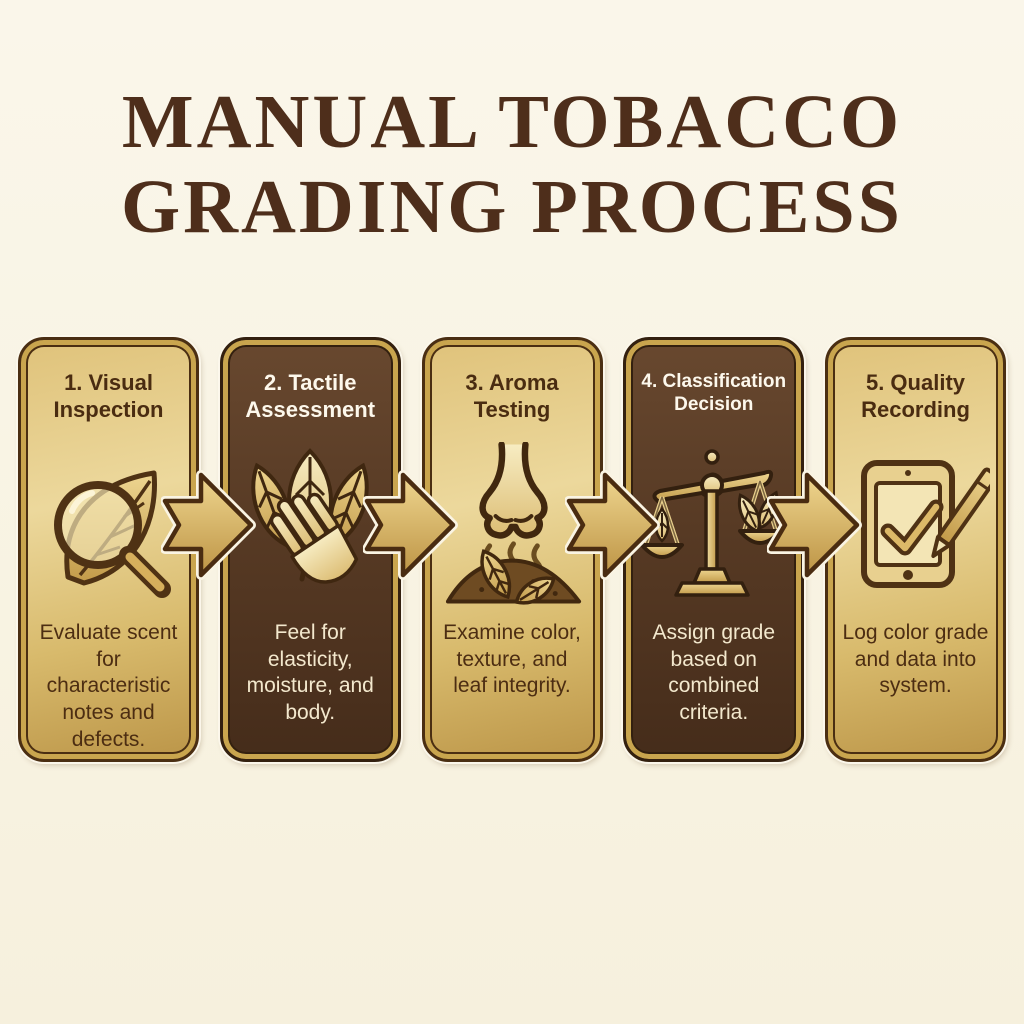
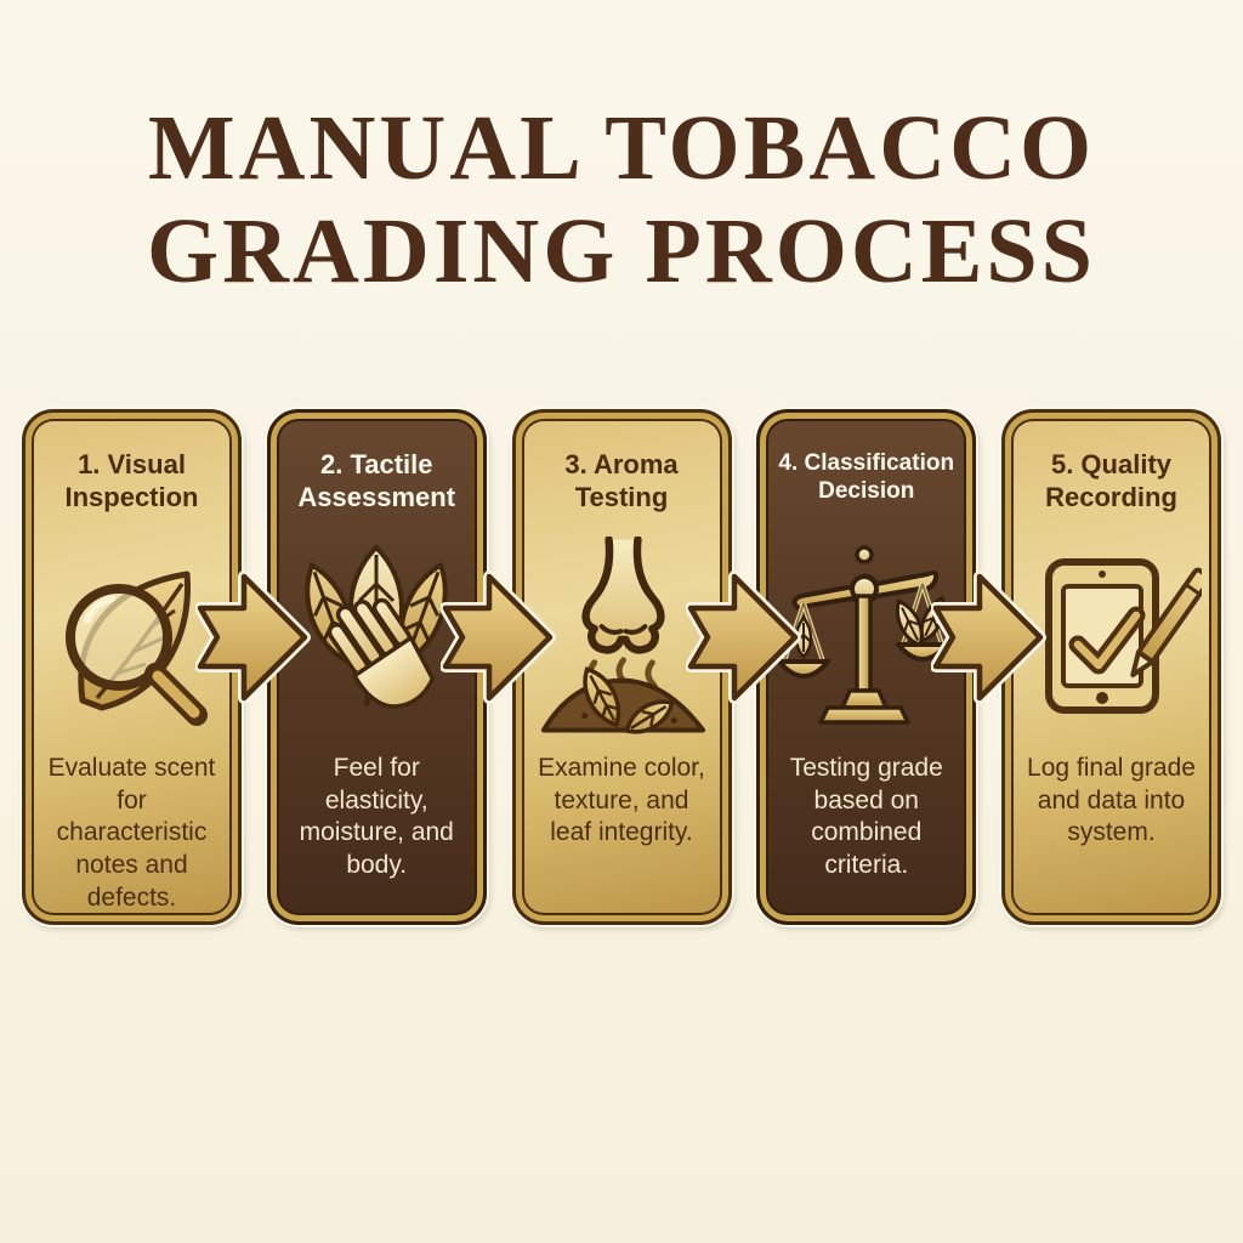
  MANUAL TOBACCO
  GRADING PROCESS
  1. Visual Inspection
  Evaluate scent for characteristic notes and defects.
  2. Tactile Assessment
  Feel for elasticity, moisture, and body.
  3. Aroma Testing
  Examine color, texture, and leaf integrity.
  4. Classification Decision
- Assign grade based on combined criteria.
+ Testing grade based on combined criteria.
  5. Quality Recording
- Log color grade and data into system.
+ Log final grade and data into system.
